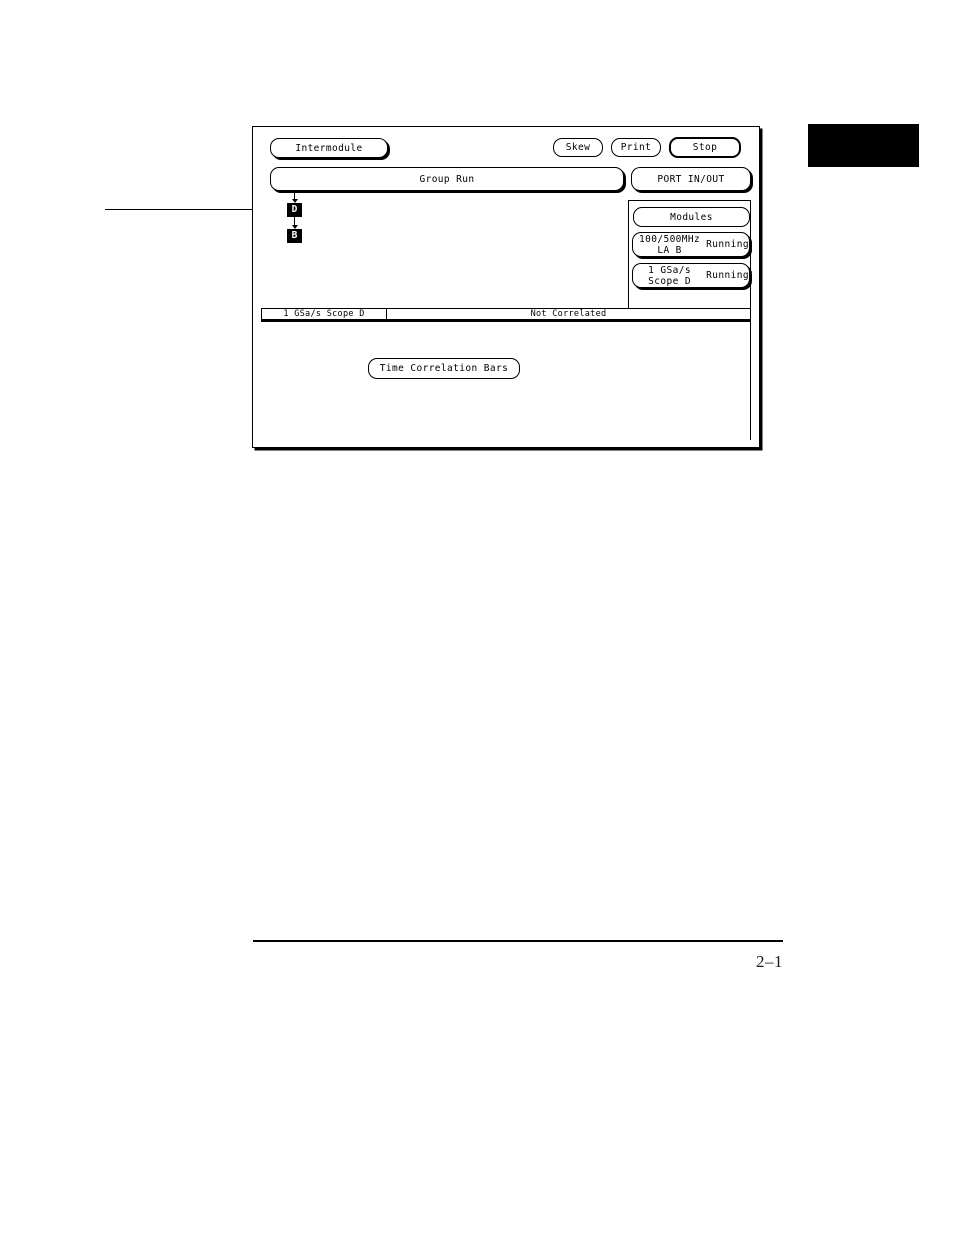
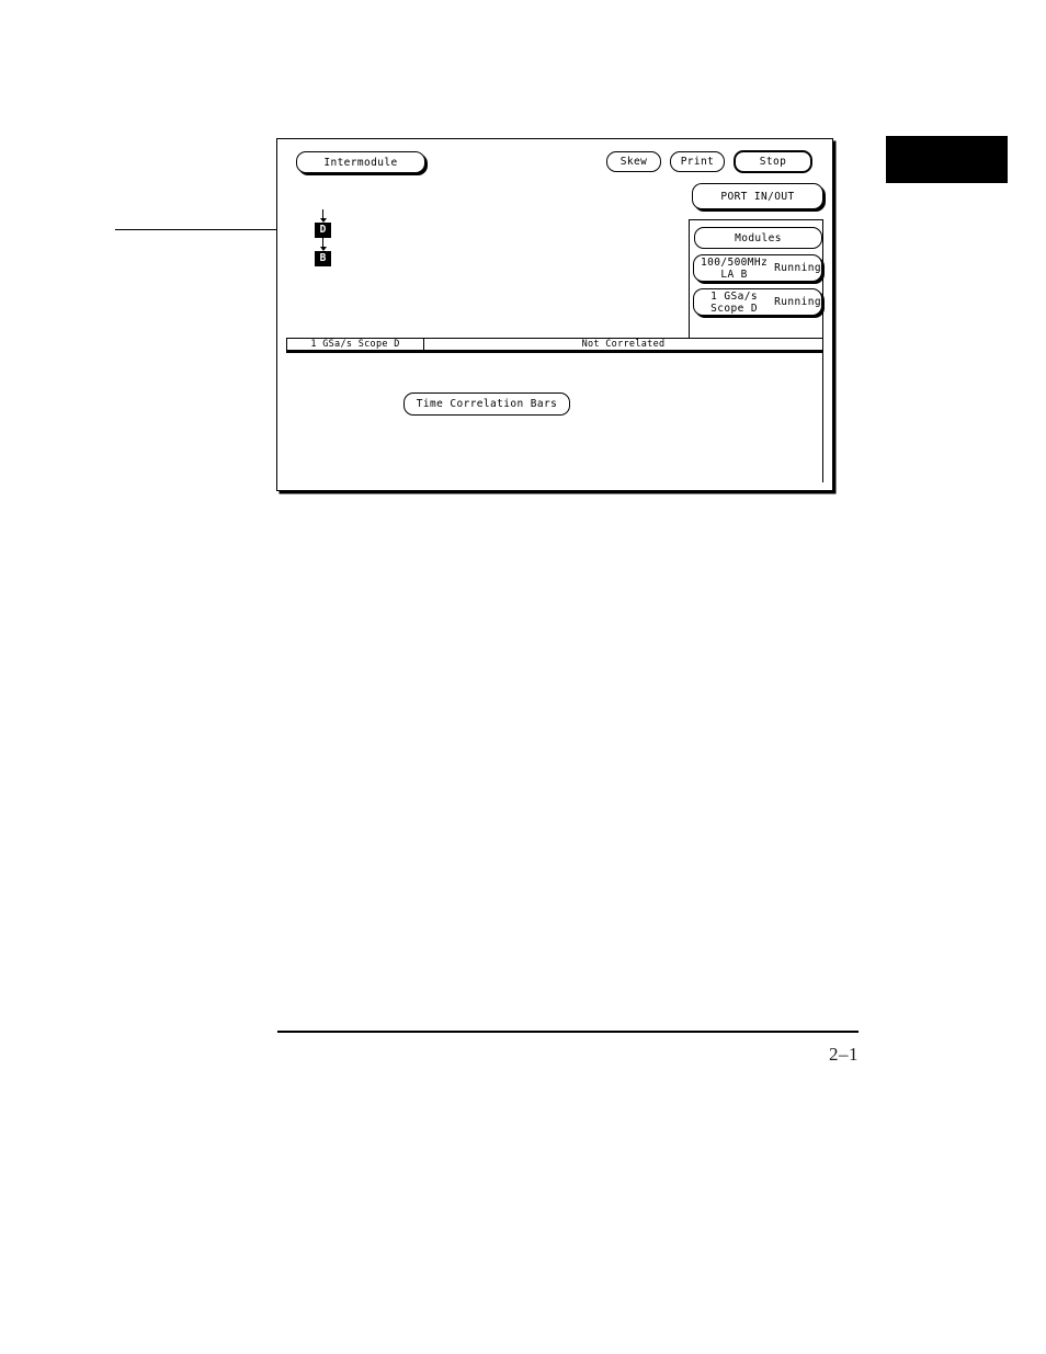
  Intermodule
  Skew
  Print
  Stop
- Group Run
  PORT IN/OUT
  D
  B
  Modules
  100/500MHz LA B
  Running
  1 GSa/s Scope D
  Running
  Time Correlation Bars
  1 GSa/s Scope D
  Not Correlated
  2–1
